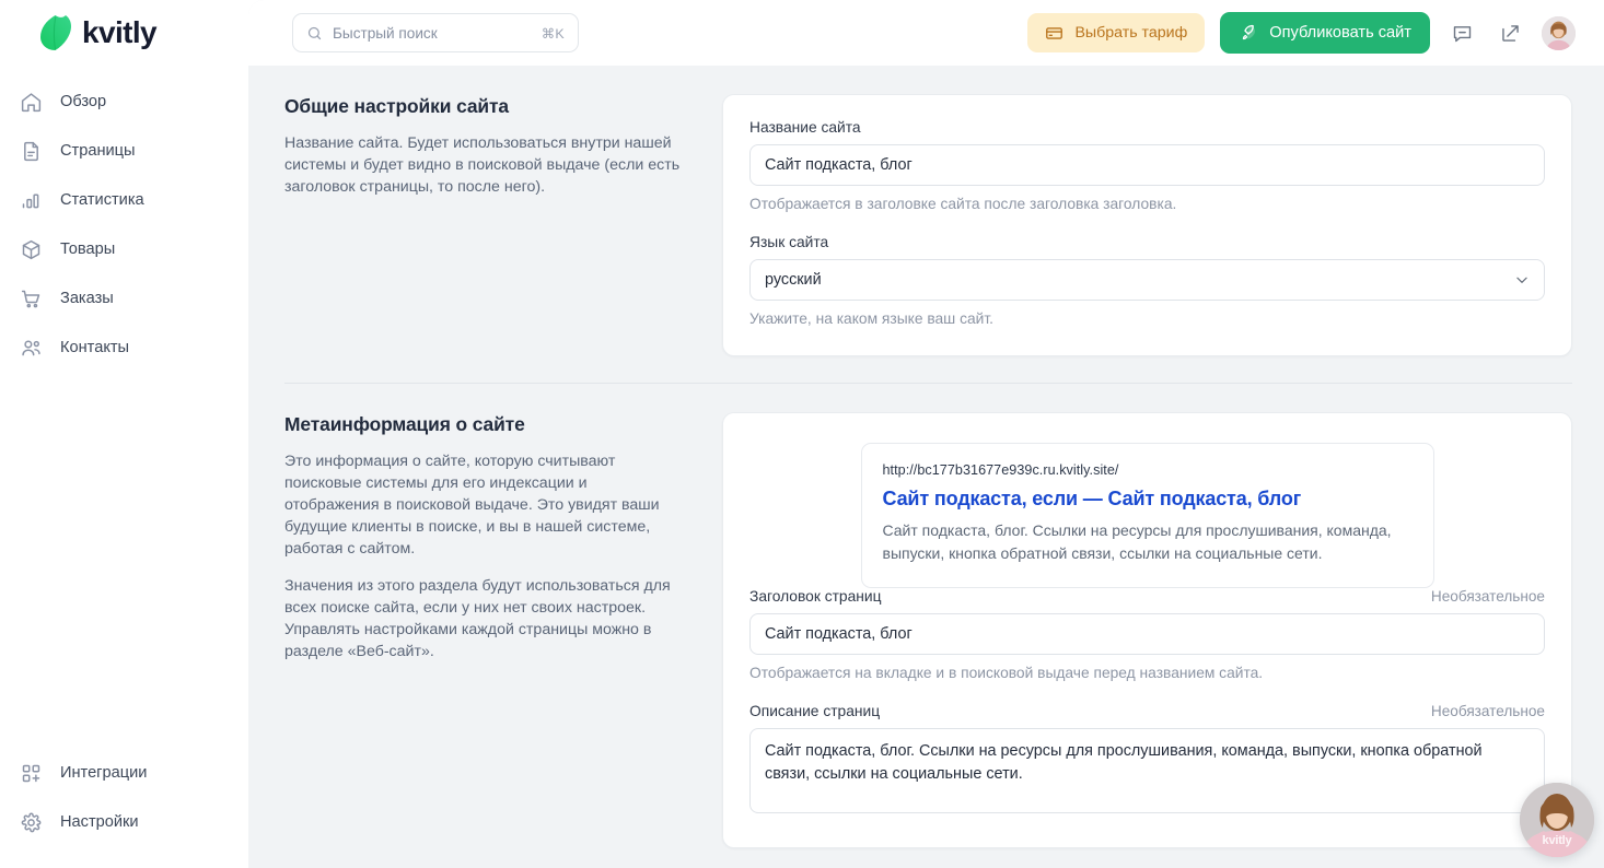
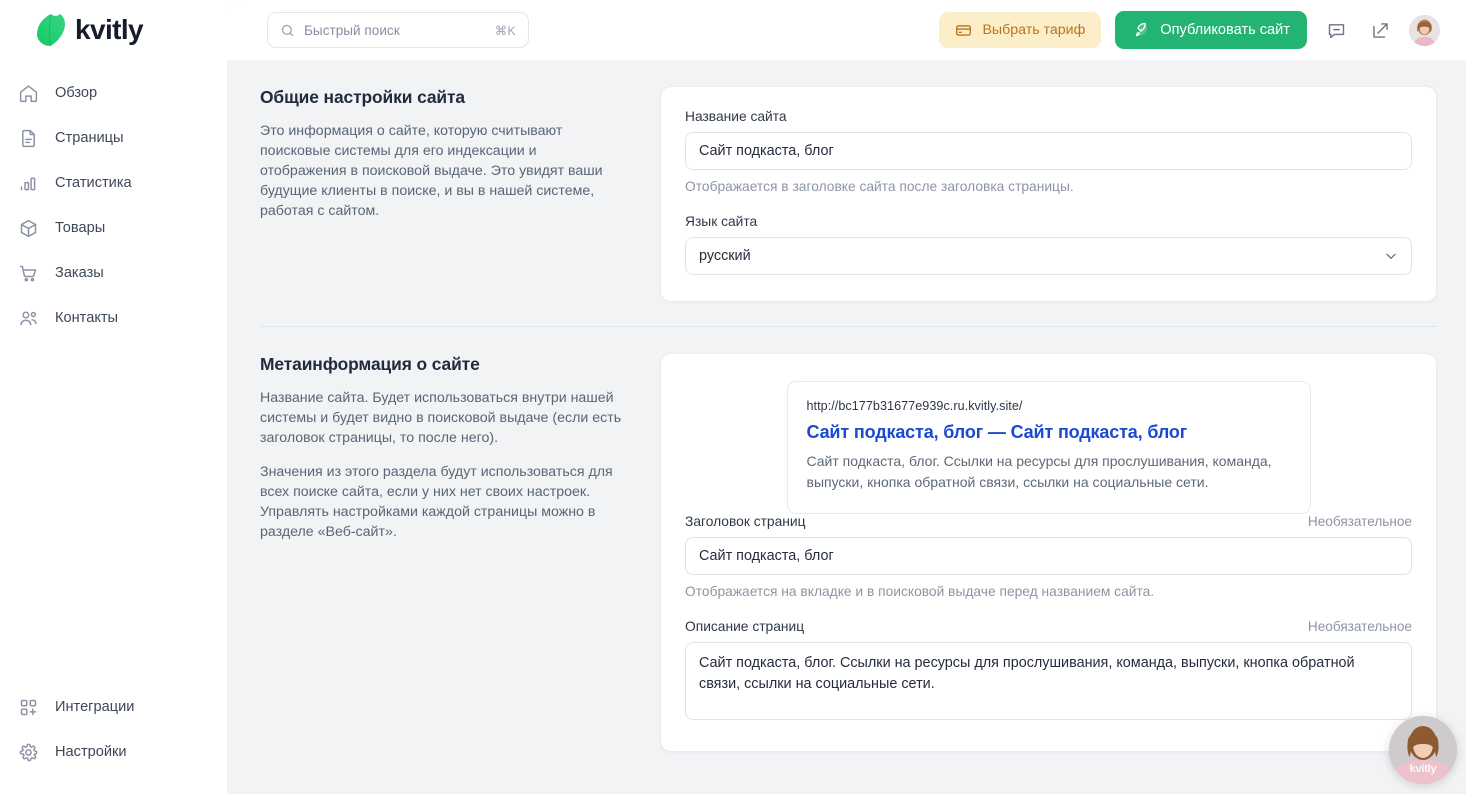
  kvitly
  Обзор
  Страницы
  Статистика
  Товары
  Заказы
  Контакты
  Интеграции
  Настройки
  Быстрый поиск
  ⌘K
  Выбрать тариф
  Опубликовать сайт
  Общие настройки сайта
- Название сайта. Будет использоваться внутри нашей системы и будет видно в поисковой выдаче (если есть заголовок страницы, то после него).
+ Это информация о сайте, которую считывают поисковые системы для его индексации и отображения в поисковой выдаче. Это увидят ваши будущие клиенты в поиске, и вы в нашей системе, работая с сайтом.
  Название сайта
  Сайт подкаста, блог
- Отображается в заголовке сайта после заголовка заголовка.
+ Отображается в заголовке сайта после заголовка страницы.
  Язык сайта
  русский
- Укажите, на каком языке ваш сайт.
  Метаинформация о сайте
- Это информация о сайте, которую считывают поисковые системы для его индексации и отображения в поисковой выдаче. Это увидят ваши будущие клиенты в поиске, и вы в нашей системе, работая с сайтом.
+ Название сайта. Будет использоваться внутри нашей системы и будет видно в поисковой выдаче (если есть заголовок страницы, то после него).
  Значения из этого раздела будут использоваться для всех поиске сайта, если у них нет своих настроек. Управлять настройками каждой страницы можно в разделе «Веб-сайт».
  http://bc177b31677e939c.ru.kvitly.site/
- Сайт подкаста, если — Сайт подкаста, блог
+ Сайт подкаста, блог — Сайт подкаста, блог
  Сайт подкаста, блог. Ссылки на ресурсы для прослушивания, команда, выпуски, кнопка обратной связи, ссылки на социальные сети.
  Заголовок страниц
  Необязательное
  Сайт подкаста, блог
  Отображается на вкладке и в поисковой выдаче перед названием сайта.
  Описание страниц
  Необязательное
  kvitly
